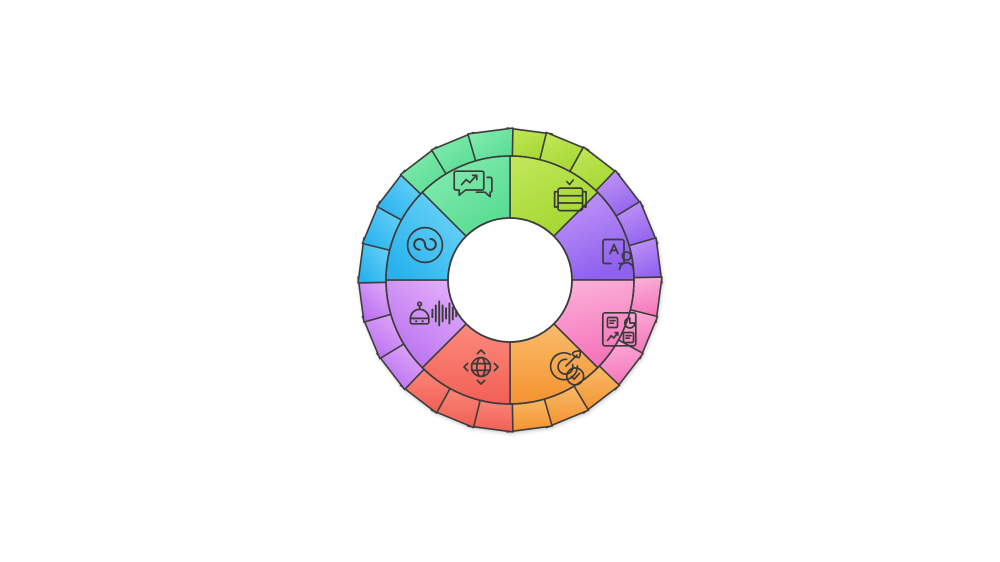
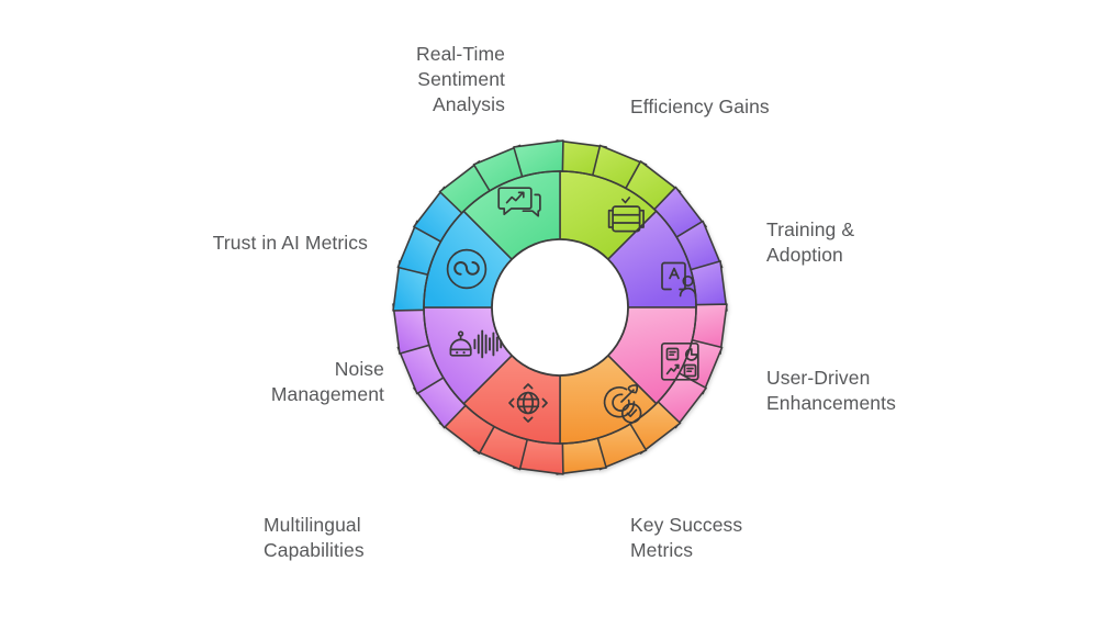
+ Real-Time
+ Sentiment
+ Analysis
+ Efficiency Gains
+ Trust in AI Metrics
+ Training &
+ Adoption
+ Noise
+ Management
+ User-Driven
+ Enhancements
+ Multilingual
+ Capabilities
+ Key Success
+ Metrics
